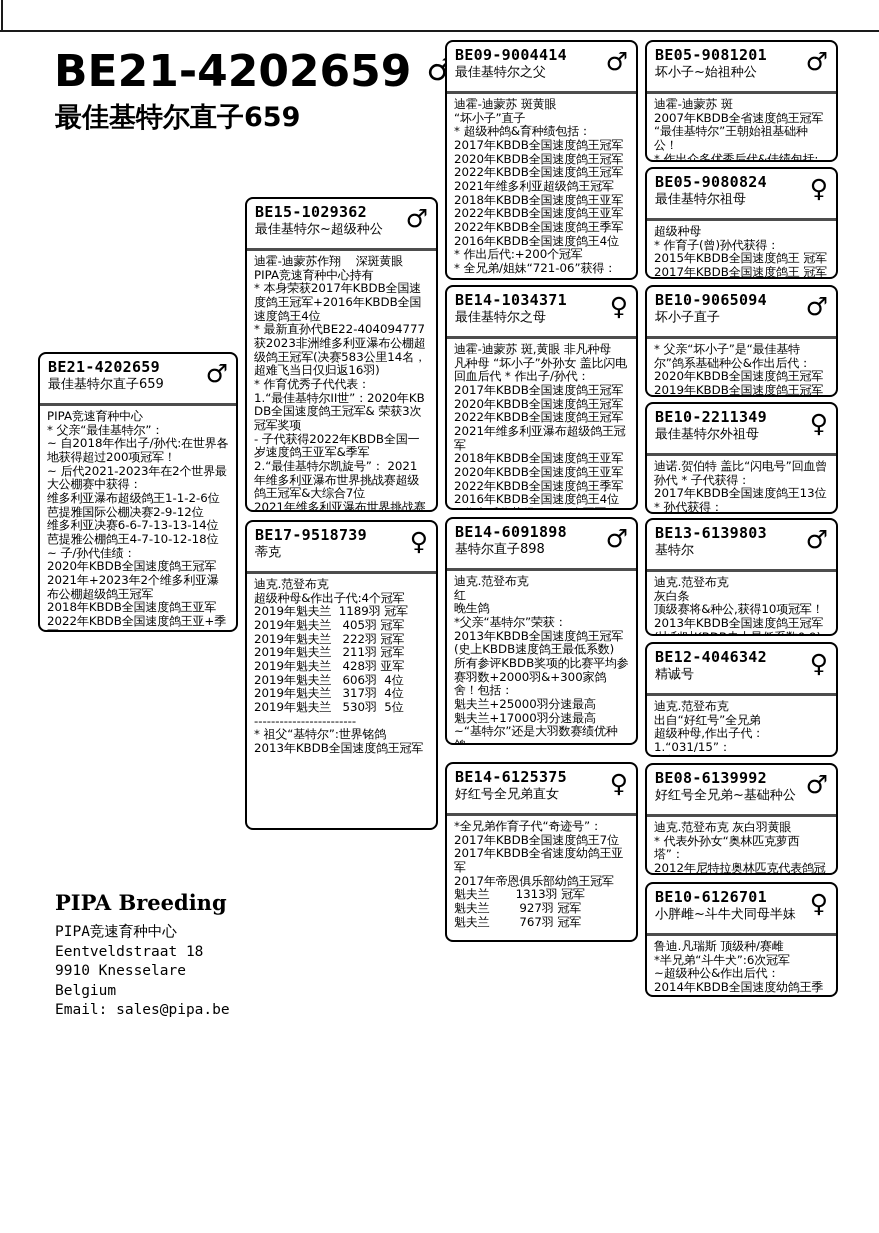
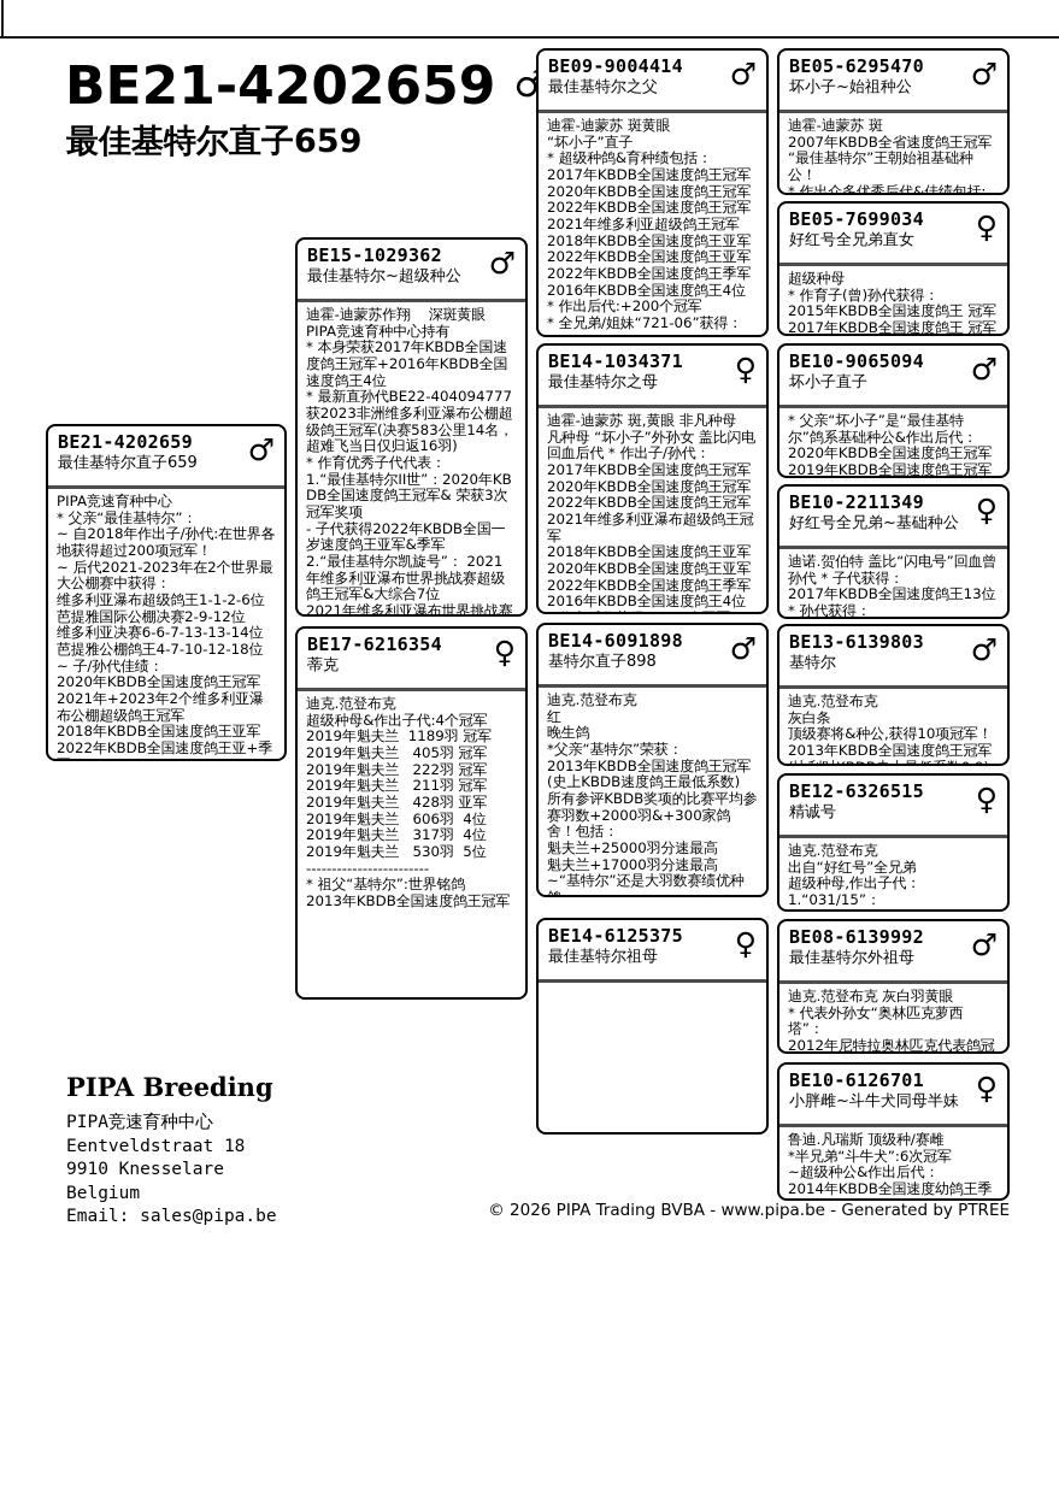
  BE21-4202659 ♂
  最佳基特尔直子659
  BE21-4202659
  最佳基特尔直子659
  ♂
  PIPA竞速育种中心
  * 父亲“最佳基特尔”：
  ~ 自2018年作出子/孙代:在世界各地获得超过200项冠军！
  ~ 后代2021-2023年在2个世界最大公棚赛中获得：
  维多利亚瀑布超级鸽王1-1-2-6位
  芭提雅国际公棚决赛2-9-12位
  维多利亚决赛6-6-7-13-13-14位
  芭提雅公棚鸽王4-7-10-12-18位
  ~ 子/孙代佳绩：
  2020年KBDB全国速度鸽王冠军
  2021年+2023年2个维多利亚瀑布公棚超级鸽王冠军
  2018年KBDB全国速度鸽王亚军
  2022年KBDB全国速度鸽王亚+季
  BE15-1029362
  最佳基特尔~超级种公
  ♂
  迪霍-迪蒙苏作翔 深斑黄眼
  PIPA竞速育种中心持有
  * 本身荣获2017年KBDB全国速度鸽王冠军+2016年KBDB全国速度鸽王4位
  * 最新直孙代BE22-404094777获2023非洲维多利亚瀑布公棚超级鸽王冠军(决赛583公里14名，超难飞当日仅归返16羽)
  * 作育优秀子代代表：
  1.“最佳基特尔II世”：2020年KBDB全国速度鸽王冠军& 荣获3次冠军奖项
  - 子代获得2022年KBDB全国一岁速度鸽王亚军&季军
  2.“最佳基特尔凯旋号”： 2021年维多利亚瀑布世界挑战赛超级鸽王冠军&大综合7位
- BE17-9518739
+ BE17-6216354
  蒂克
  ♀
  迪克.范登布克
  超级种母&作出子代:4个冠军
  2019年魁夫兰 1189羽 冠军
  2019年魁夫兰 405羽 冠军
  2019年魁夫兰 222羽 冠军
  2019年魁夫兰 211羽 冠军
  2019年魁夫兰 428羽 亚军
  2019年魁夫兰 606羽 4位
  2019年魁夫兰 317羽 4位
  2019年魁夫兰 530羽 5位
  ------------------------
  * 祖父“基特尔”:世界铭鸽
  2013年KBDB全国速度鸽王冠军
  BE09-9004414
  最佳基特尔之父
  ♂
  迪霍-迪蒙苏 斑黄眼
  “坏小子”直子
  * 超级种鸽&育种绩包括：
  2017年KBDB全国速度鸽王冠军
  2020年KBDB全国速度鸽王冠军
  2022年KBDB全国速度鸽王冠军
  2021年维多利亚超级鸽王冠军
  2018年KBDB全国速度鸽王亚军
  2022年KBDB全国速度鸽王亚军
  2022年KBDB全国速度鸽王季军
  2016年KBDB全国速度鸽王4位
  * 作出后代:+200个冠军
  * 全兄弟/姐妹“721-06”获得：
  BE14-1034371
  最佳基特尔之母
  ♀
  迪霍-迪蒙苏 斑,黄眼 非凡种母
  凡种母 “坏小子”外孙女 盖比闪电回血后代 * 作出子/孙代：
  2017年KBDB全国速度鸽王冠军
  2020年KBDB全国速度鸽王冠军
  2022年KBDB全国速度鸽王冠军
  2021年维多利亚瀑布超级鸽王冠军
  2018年KBDB全国速度鸽王亚军
  2020年KBDB全国速度鸽王亚军
  2022年KBDB全国速度鸽王季军
  2016年KBDB全国速度鸽王4位
  BE14-6091898
  基特尔直子898
  ♂
  迪克.范登布克
  红
  晚生鸽
  *父亲“基特尔”荣获：
  2013年KBDB全国速度鸽王冠军
  (史上KBDB速度鸽王最低系数)
  所有参评KBDB奖项的比赛平均参赛羽数+2000羽&+300家鸽舍！包括：
  魁夫兰+25000羽分速最高
  魁夫兰+17000羽分速最高
  ~“基特尔”还是大羽数赛绩优种
  BE14-6125375
- 好红号全兄弟直女
+ 最佳基特尔祖母
  ♀
- *全兄弟作育子代“奇迹号”：
- 2017年KBDB全国速度鸽王7位
- 2017年KBDB全省速度幼鸽王亚军
- 2017年帝恩俱乐部幼鸽王冠军
- 魁夫兰 1313羽 冠军
- 魁夫兰 927羽 冠军
- 魁夫兰 767羽 冠军
- BE05-9081201
+ BE05-6295470
  坏小子~始祖种公
  ♂
  迪霍-迪蒙苏 斑
  2007年KBDB全省速度鸽王冠军
  “最佳基特尔”王朝始祖基础种公！
  * 作出众多优秀后代&佳绩包括:
- BE05-9080824
+ BE05-7699034
- 最佳基特尔祖母
+ 好红号全兄弟直女
  ♀
  超级种母
  * 作育子(曾)孙代获得：
  2015年KBDB全国速度鸽王 冠军
  2017年KBDB全国速度鸽王 冠军
  BE10-9065094
  坏小子直子
  ♂
  * 父亲“坏小子”是“最佳基特尔”鸽系基础种公&作出后代：
  2020年KBDB全国速度鸽王冠军
  2019年KBDB全国速度鸽王冠军
  BE10-2211349
- 最佳基特尔外祖母
+ 好红号全兄弟~基础种公
  ♀
  迪诺.贺伯特 盖比“闪电号”回血曾孙代 * 子代获得：
  2017年KBDB全国速度鸽王13位
  * 孙代获得：
  BE13-6139803
  基特尔
  ♂
  迪克.范登布克
  灰白条
  顶级赛将&种公,获得10项冠军！
  2013年KBDB全国速度鸽王冠军
- BE12-4046342
+ BE12-6326515
  精诚号
  ♀
  迪克.范登布克
  出自“好红号”全兄弟
  超级种母,作出子代：
  1.“031/15”：
  BE08-6139992
- 好红号全兄弟~基础种公
+ 最佳基特尔外祖母
  ♂
  迪克.范登布克 灰白羽黄眼
  * 代表外孙女“奥林匹克萝西塔”：
  2012年尼特拉奥林匹克代表鸽冠
  BE10-6126701
  小胖雌~斗牛犬同母半妹
  ♀
  鲁迪.凡瑞斯 顶级种/赛雌
  *半兄弟“斗牛犬”:6次冠军
  ~超级种公&作出后代：
  2014年KBDB全国速度幼鸽王季
  PIPA Breeding
  PIPA竞速育种中心
  Eentveldstraat 18
  9910 Knesselare
  Belgium
  Email: sales@pipa.be
+ © 2026 PIPA Trading BVBA - www.pipa.be - Generated by PTREE
